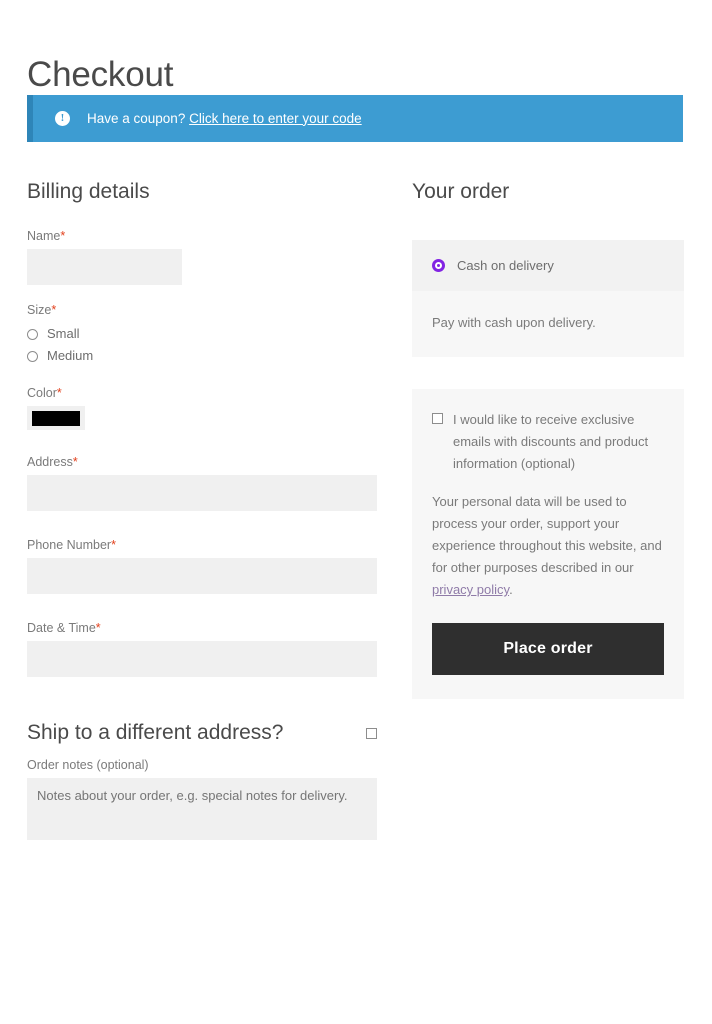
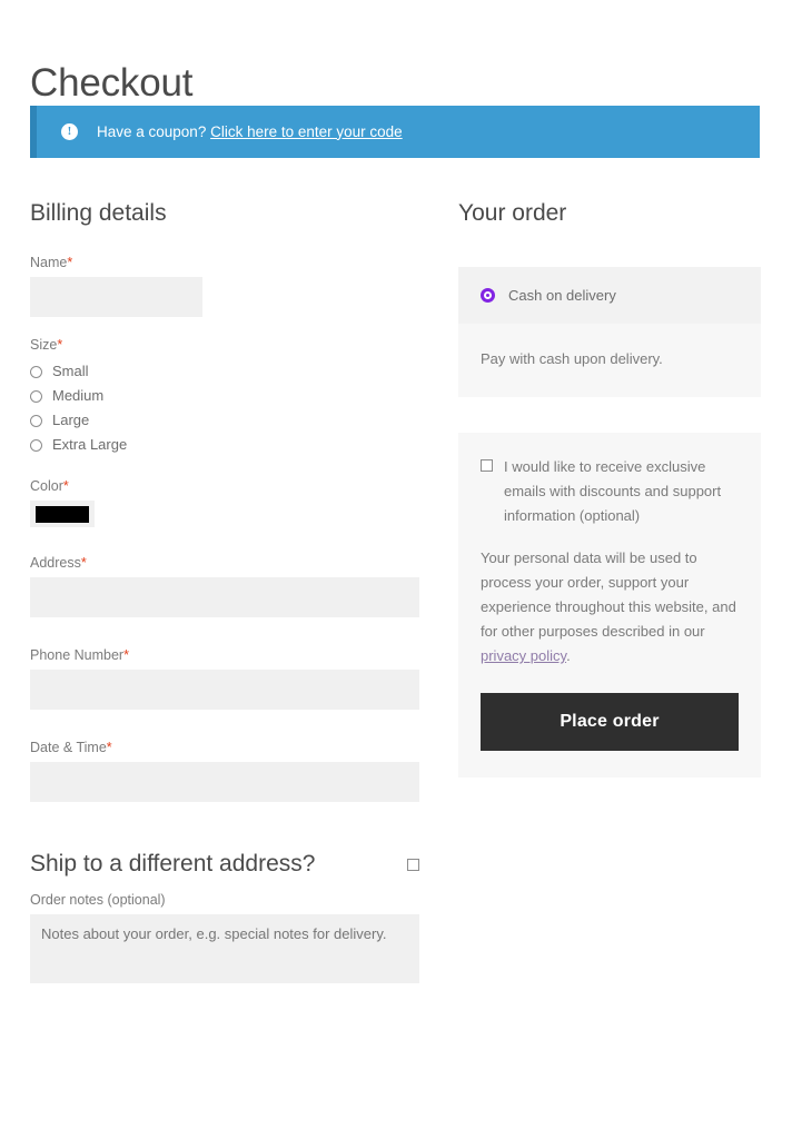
  Checkout
  !
  Have a coupon? Click here to enter your code
  Billing details
  Name*
  Size*
  Small
  Medium
+ Large
+ Extra Large
  Color*
  Address*
  Phone Number*
  Date & Time*
  Ship to a different address?
  Order notes (optional)
  Notes about your order, e.g. special notes for delivery.
  Your order
  Cash on delivery
  Pay with cash upon delivery.
- I would like to receive exclusive emails with discounts and product information (optional)
+ I would like to receive exclusive emails with discounts and support information (optional)
  Your personal data will be used to process your order, support your experience throughout this website, and for other purposes described in our privacy policy.
  Place order
